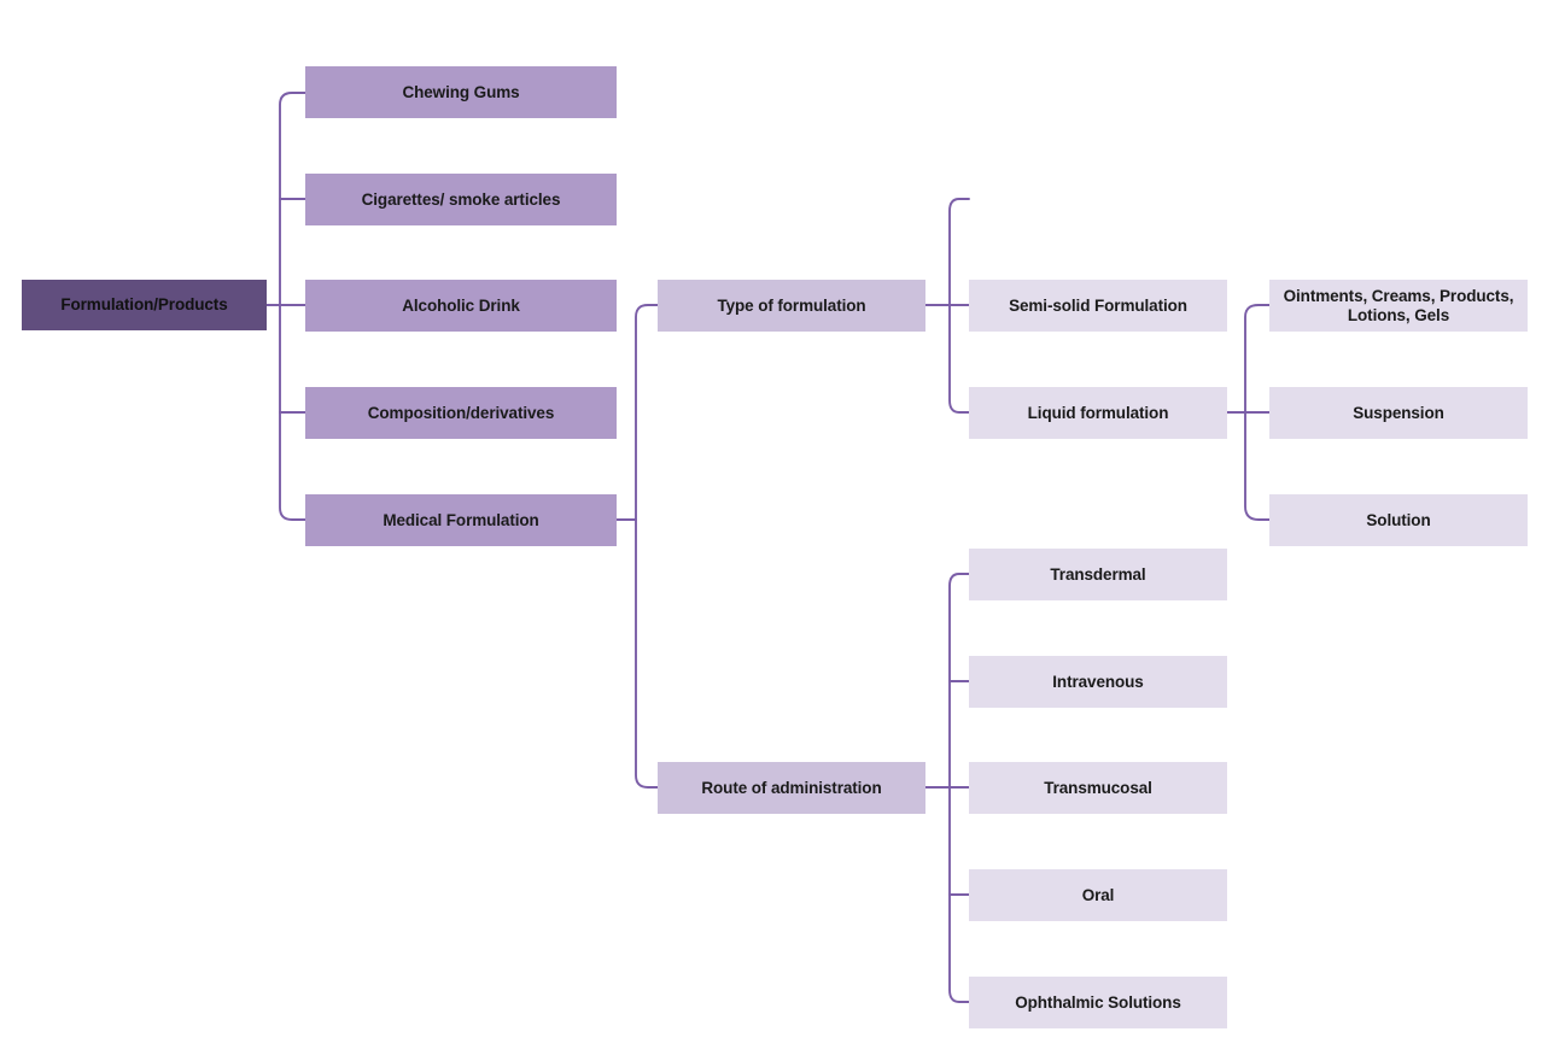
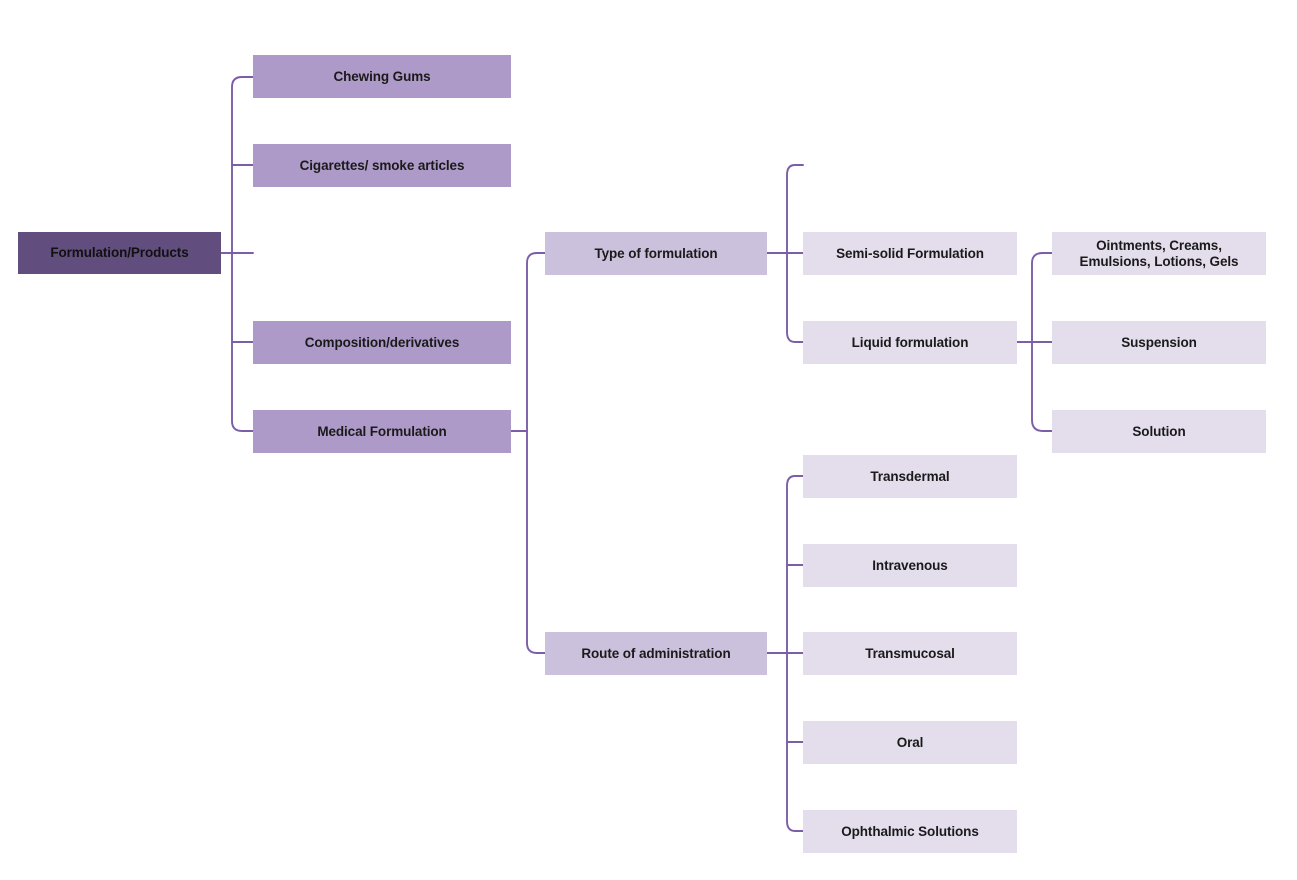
  Formulation/Products
  Chewing Gums
  Cigarettes/ smoke articles
- Alcoholic Drink
  Composition/derivatives
  Medical Formulation
  Type of formulation
  Route of administration
  Semi-solid Formulation
  Liquid formulation
- Ointments, Creams, Products, Lotions, Gels
+ Ointments, Creams, Emulsions, Lotions, Gels
  Suspension
  Solution
  Transdermal
  Intravenous
  Transmucosal
  Oral
  Ophthalmic Solutions
